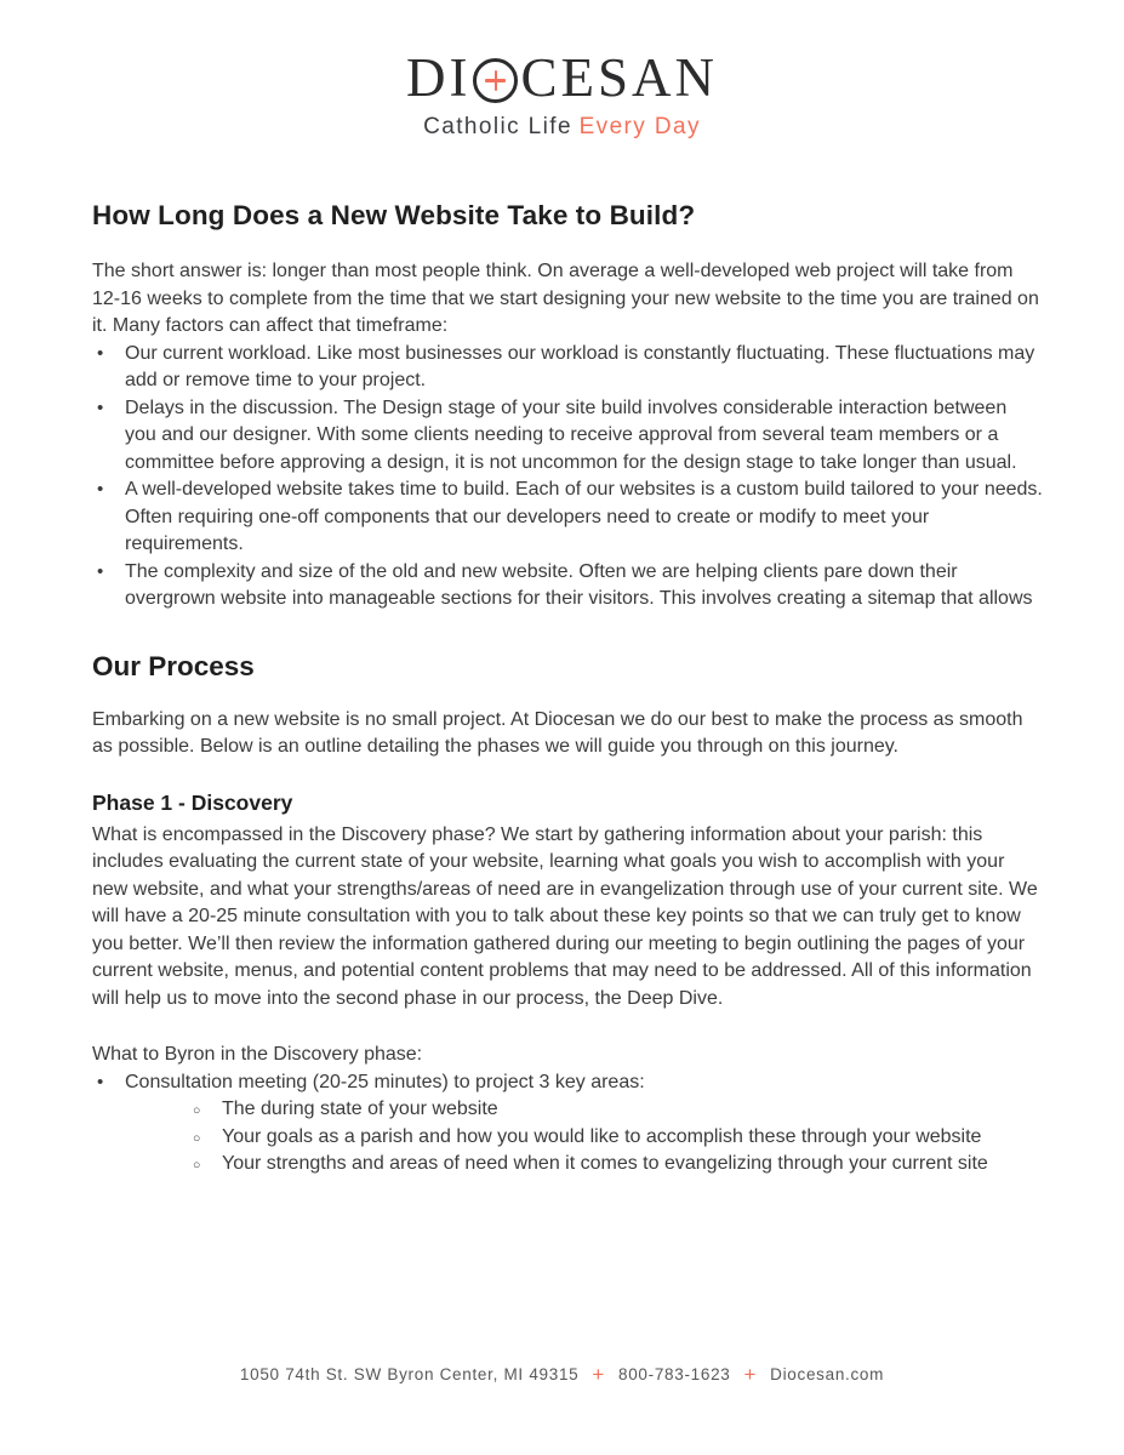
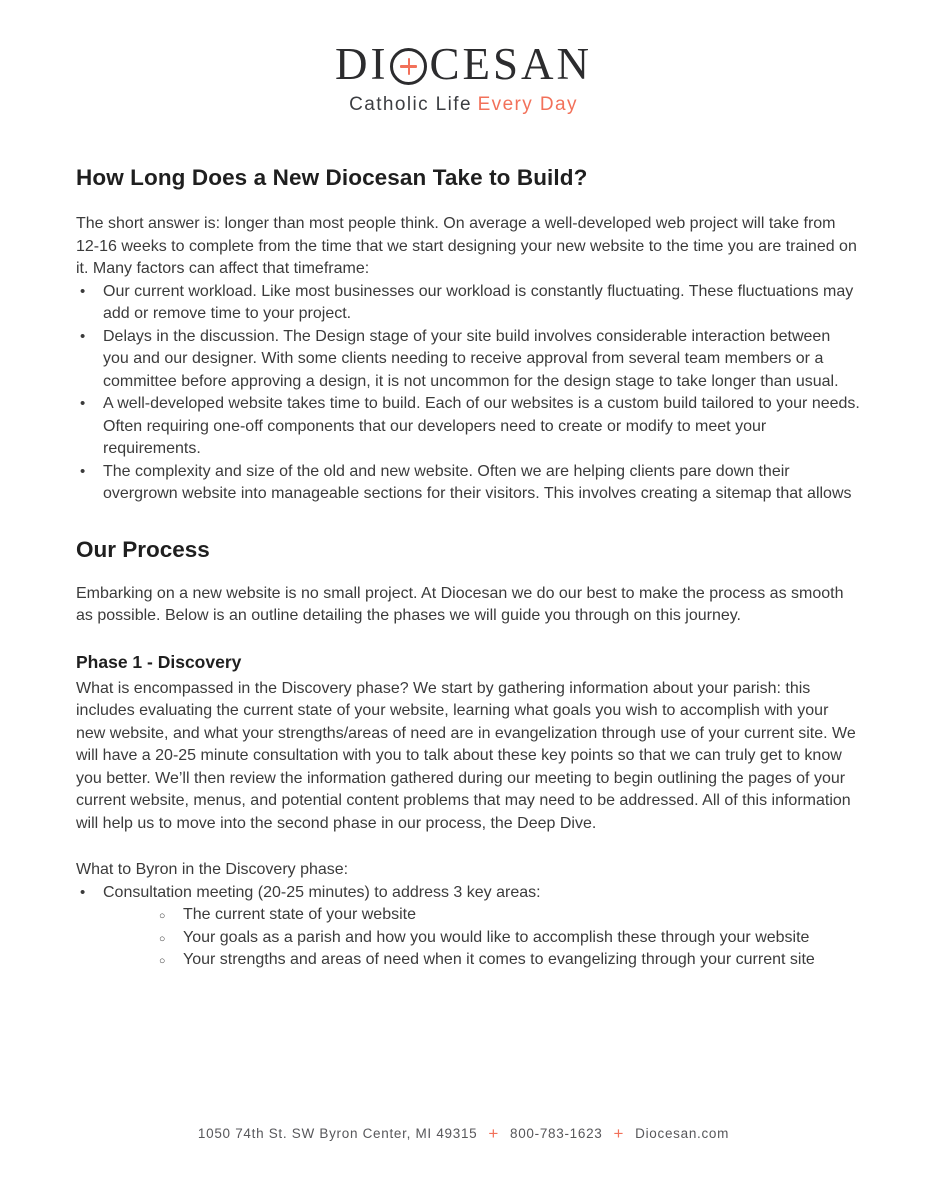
  DI CESAN
  Catholic Life Every Day
- How Long Does a New Website Take to Build?
+ How Long Does a New Diocesan Take to Build?
  The short answer is: longer than most people think. On average a well-developed web project will take from 12-16 weeks to complete from the time that we start designing your new website to the time you are trained on it. Many factors can affect that timeframe:
  Our current workload. Like most businesses our workload is constantly fluctuating. These fluctuations may add or remove time to your project.
  Delays in the discussion. The Design stage of your site build involves considerable interaction between you and our designer. With some clients needing to receive approval from several team members or a committee before approving a design, it is not uncommon for the design stage to take longer than usual.
  A well-developed website takes time to build. Each of our websites is a custom build tailored to your needs. Often requiring one-off components that our developers need to create or modify to meet your requirements.
  The complexity and size of the old and new website. Often we are helping clients pare down their overgrown website into manageable sections for their visitors. This involves creating a sitemap that allows
  Our Process
  Embarking on a new website is no small project. At Diocesan we do our best to make the process as smooth as possible. Below is an outline detailing the phases we will guide you through on this journey.
  Phase 1 - Discovery
  What is encompassed in the Discovery phase? We start by gathering information about your parish: this includes evaluating the current state of your website, learning what goals you wish to accomplish with your new website, and what your strengths/areas of need are in evangelization through use of your current site. We will have a 20-25 minute consultation with you to talk about these key points so that we can truly get to know you better. We’ll then review the information gathered during our meeting to begin outlining the pages of your current website, menus, and potential content problems that may need to be addressed. All of this information will help us to move into the second phase in our process, the Deep Dive.
  What to Byron in the Discovery phase:
- Consultation meeting (20-25 minutes) to project 3 key areas:
+ Consultation meeting (20-25 minutes) to address 3 key areas:
- The during state of your website
+ The current state of your website
  Your goals as a parish and how you would like to accomplish these through your website
  Your strengths and areas of need when it comes to evangelizing through your current site
  1050 74th St. SW Byron Center, MI 49315 + 800-783-1623 + Diocesan.com
